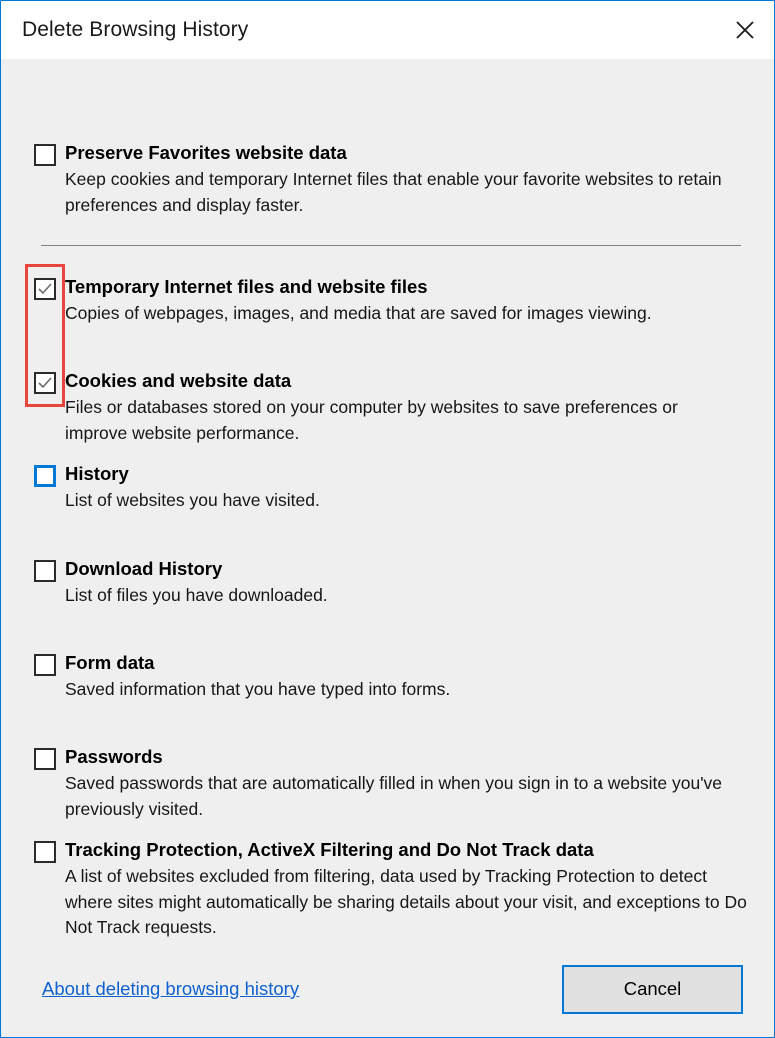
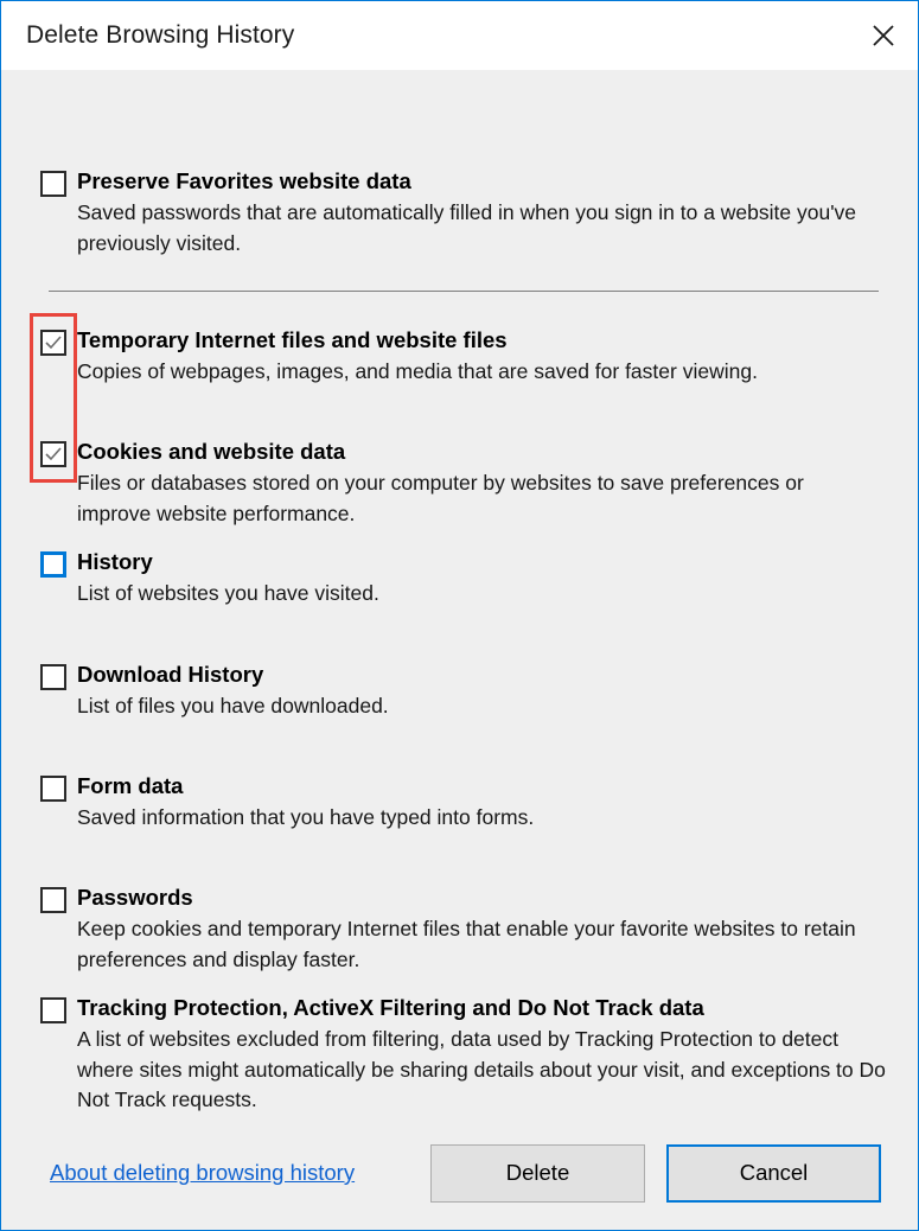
  Delete Browsing History
  Preserve Favorites website data
- Keep cookies and temporary Internet files that enable your favorite websites to retain preferences and display faster.
+ Saved passwords that are automatically filled in when you sign in to a website you've previously visited.
  Temporary Internet files and website files
- Copies of webpages, images, and media that are saved for images viewing.
+ Copies of webpages, images, and media that are saved for faster viewing.
  Cookies and website data
  Files or databases stored on your computer by websites to save preferences or improve website performance.
  History
  List of websites you have visited.
  Download History
  List of files you have downloaded.
  Form data
  Saved information that you have typed into forms.
  Passwords
- Saved passwords that are automatically filled in when you sign in to a website you've previously visited.
+ Keep cookies and temporary Internet files that enable your favorite websites to retain preferences and display faster.
  Tracking Protection, ActiveX Filtering and Do Not Track data
  A list of websites excluded from filtering, data used by Tracking Protection to detect where sites might automatically be sharing details about your visit, and exceptions to Do Not Track requests.
  About deleting browsing history
+ Delete
  Cancel
